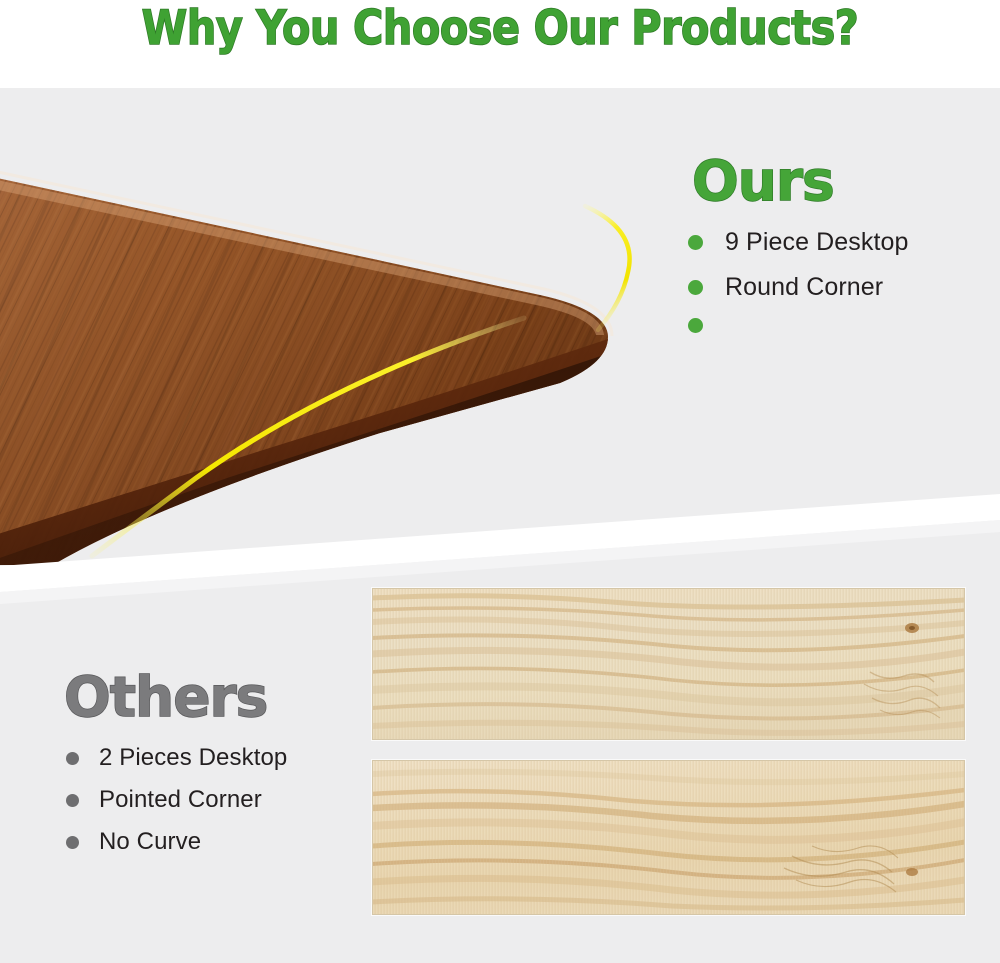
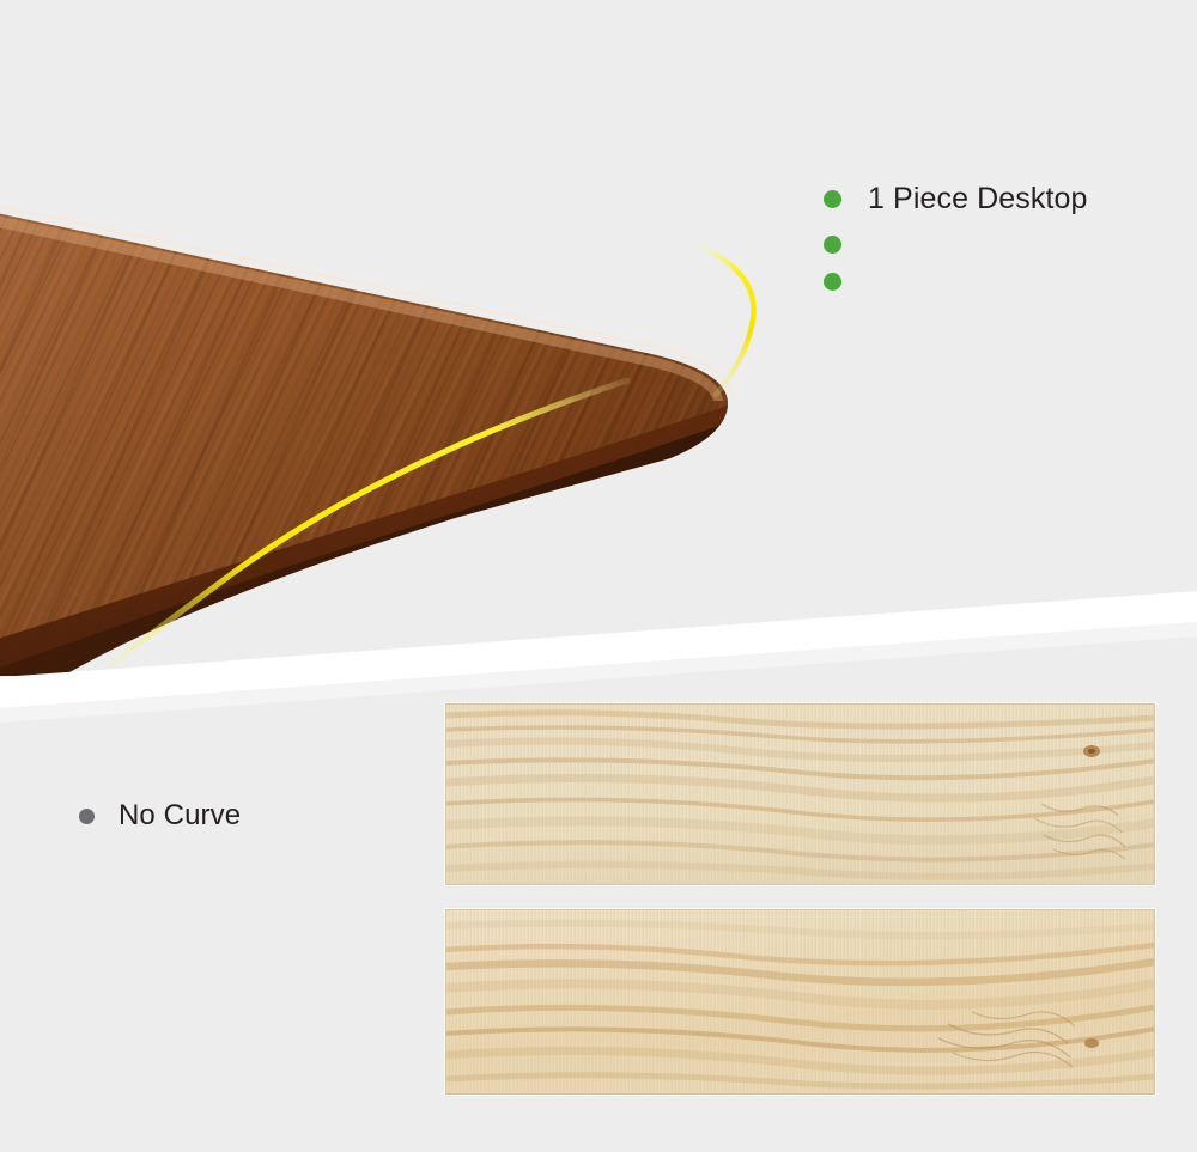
- Why You Choose Our Products?
- Ours
- 9 Piece Desktop
+ 1 Piece Desktop
- Round Corner
- Others
- 2 Pieces Desktop
- Pointed Corner
  No Curve
